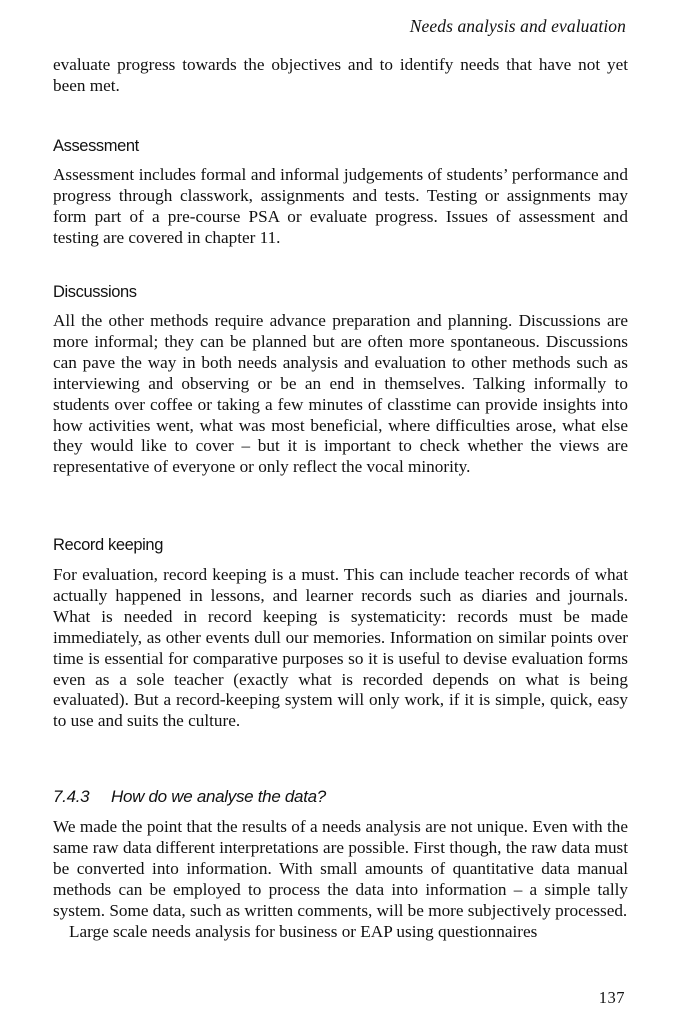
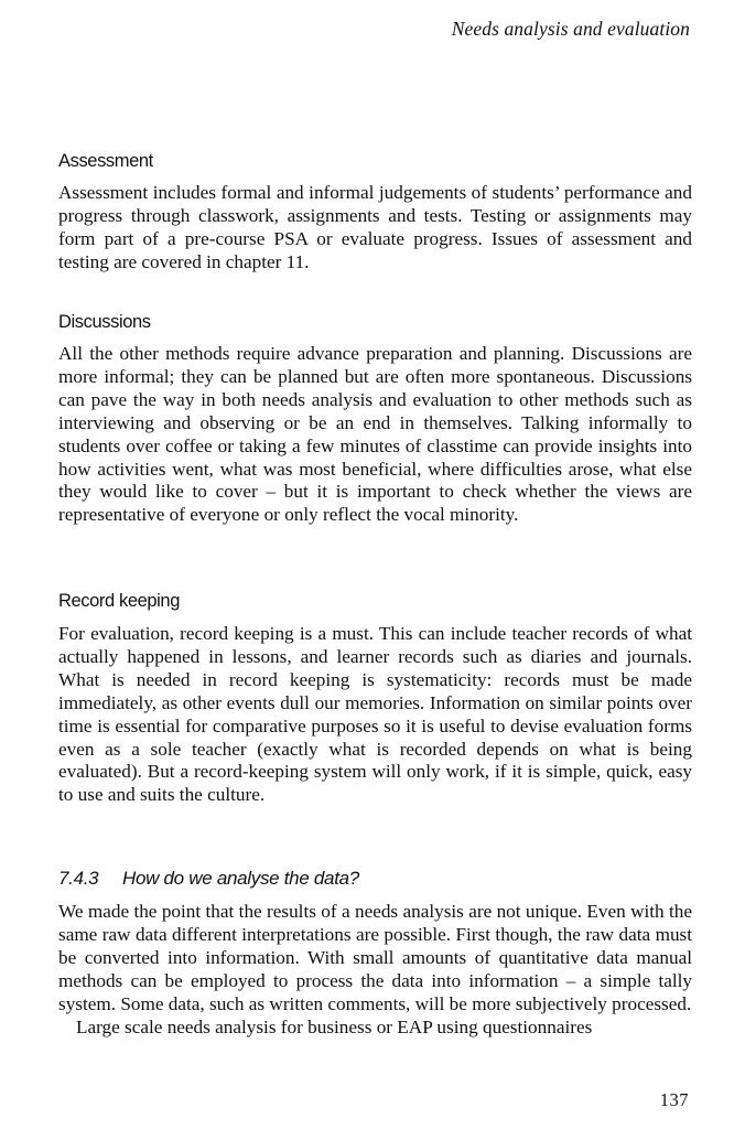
  Needs analysis and evaluation
- evaluate progress towards the objectives and to identify needs that have not yet been met.
  Assessment
  Assessment includes formal and informal judgements of students’ performance and progress through classwork, assignments and tests. Testing or assignments may form part of a pre-course PSA or evaluate progress. Issues of assessment and testing are covered in chapter 11.
  Discussions
  All the other methods require advance preparation and planning. Discussions are more informal; they can be planned but are often more spontaneous. Discussions can pave the way in both needs analysis and evaluation to other methods such as interviewing and observing or be an end in themselves. Talking informally to students over coffee or taking a few minutes of classtime can provide insights into how activities went, what was most beneficial, where difficulties arose, what else they would like to cover – but it is important to check whether the views are representative of everyone or only reflect the vocal minority.
  Record keeping
  For evaluation, record keeping is a must. This can include teacher records of what actually happened in lessons, and learner records such as diaries and journals. What is needed in record keeping is systemati­city: records must be made immediately, as other events dull our memories. Information on similar points over time is essential for comparative purposes so it is useful to devise evaluation forms even as a sole teacher (exactly what is recorded depends on what is being evaluated). But a record-keeping system will only work, if it is simple, quick, easy to use and suits the culture.
  7.4.3 How do we analyse the data?
  We made the point that the results of a needs analysis are not unique. Even with the same raw data different interpretations are possible. First though, the raw data must be converted into information. With small amounts of quantitative data manual methods can be employed to process the data into information – a simple tally system. Some data, such as written comments, will be more subjectively processed.
  Large scale needs analysis for business or EAP using questionnaires
  137
